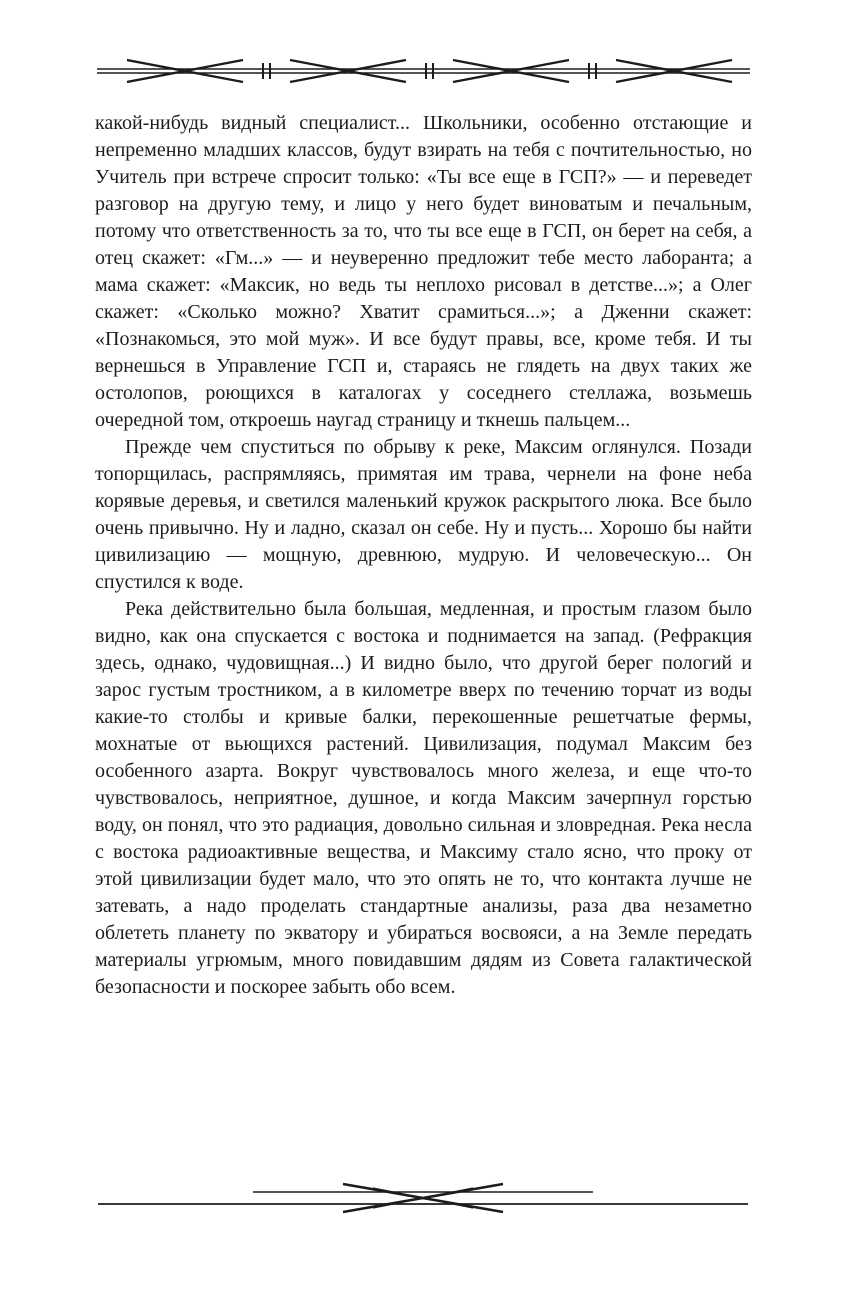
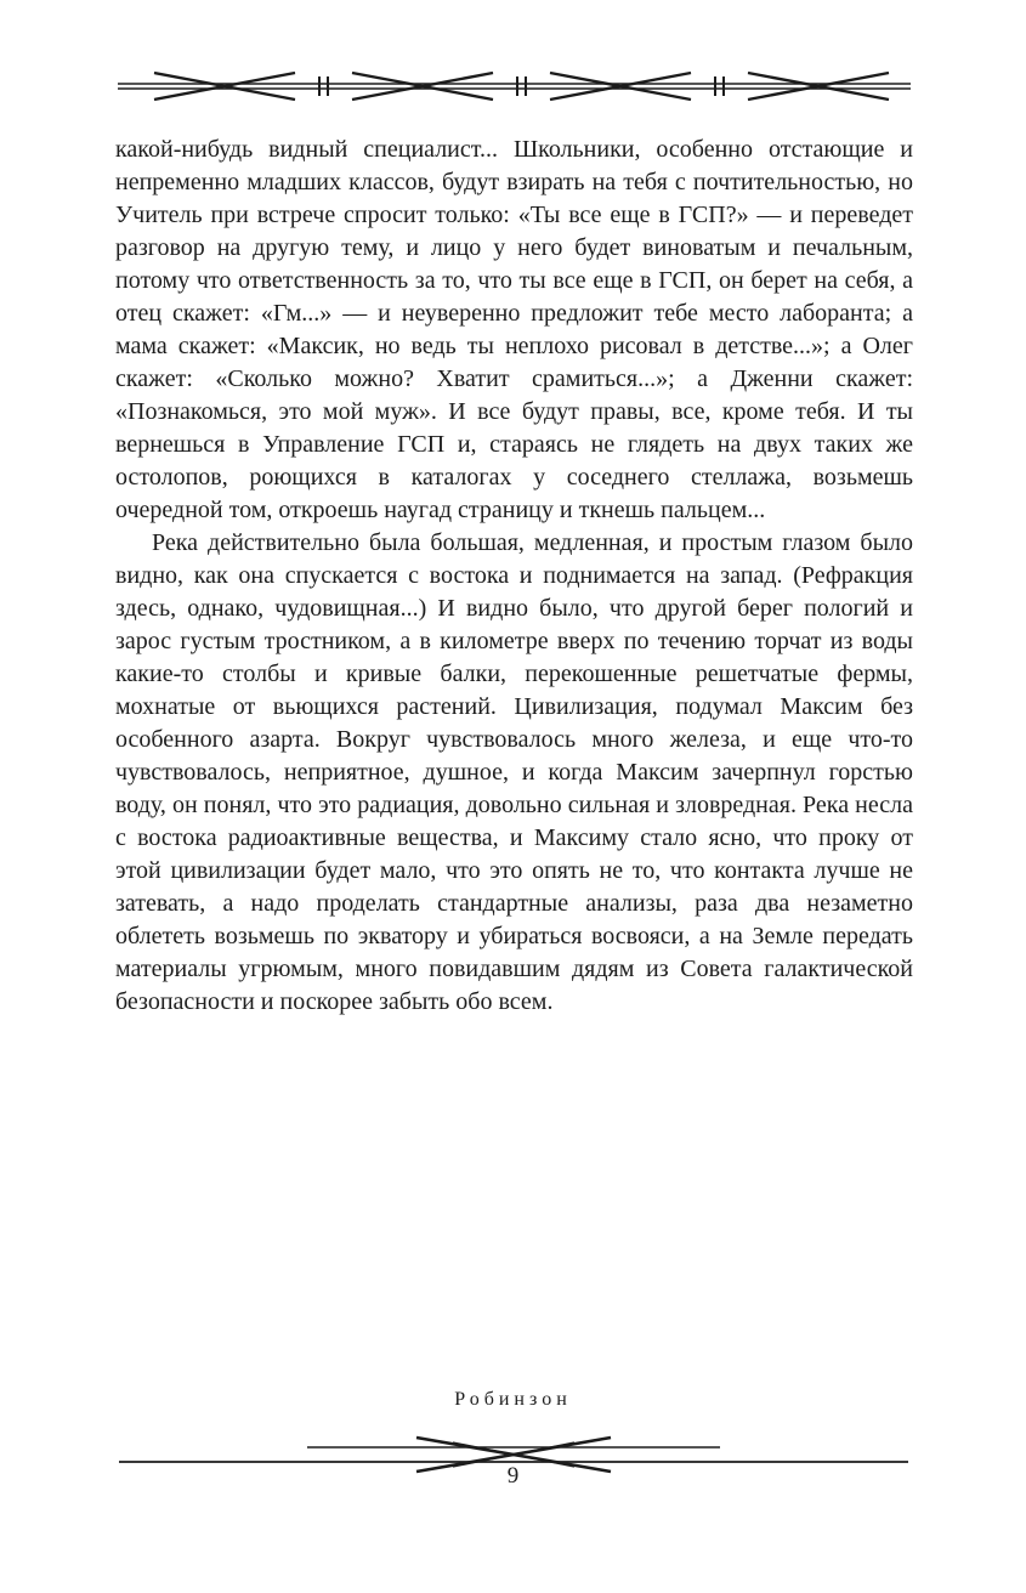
  какой-нибудь видный специалист... Школьники, особенно отстающие и непременно младших классов, будут взирать на тебя с почтительностью, но Учитель при встрече спросит только: «Ты все еще в ГСП?» — и переведет разговор на другую тему, и лицо у него будет виноватым и печальным, потому что ответственность за то, что ты все еще в ГСП, он берет на себя, а отец скажет: «Гм...» — и неуверенно предложит тебе место лаборанта; а мама скажет: «Максик, но ведь ты неплохо рисовал в детстве...»; а Олег скажет: «Сколько можно? Хватит срамиться...»; а Дженни скажет: «Познакомься, это мой муж». И все будут правы, все, кроме тебя. И ты вернешься в Управление ГСП и, стараясь не глядеть на двух таких же остолопов, роющихся в каталогах у соседнего стеллажа, возьмешь очередной том, откроешь наугад страницу и ткнешь пальцем...
- Прежде чем спуститься по обрыву к реке, Максим оглянулся. Позади топорщилась, распрямляясь, примятая им трава, чернели на фоне неба корявые деревья, и светился маленький кружок раскрытого люка. Все было очень привычно. Ну и ладно, сказал он себе. Ну и пусть... Хорошо бы найти цивилизацию — мощную, древнюю, мудрую. И человеческую... Он спустился к воде.
- Река действительно была большая, медленная, и простым глазом было видно, как она спускается с востока и поднимается на запад. (Рефракция здесь, однако, чудовищная...) И видно было, что другой берег пологий и зарос густым тростником, а в километре вверх по течению торчат из воды какие-то столбы и кривые балки, перекошенные решетчатые фермы, мохнатые от вьющихся растений. Цивилизация, подумал Максим без особенного азарта. Вокруг чувствовалось много железа, и еще что-то чувствовалось, неприятное, душное, и когда Максим зачерпнул горстью воду, он понял, что это радиация, довольно сильная и зловредная. Река несла с востока радиоактивные вещества, и Максиму стало ясно, что проку от этой цивилизации будет мало, что это опять не то, что контакта лучше не затевать, а надо проделать стандартные анализы, раза два незаметно облететь планету по экватору и убираться восвояси, а на Земле передать материалы угрюмым, много повидавшим дядям из Совета галактической безопасности и поскорее забыть обо всем.
+ Река действительно была большая, медленная, и простым глазом было видно, как она спускается с востока и поднимается на запад. (Рефракция здесь, однако, чудовищная...) И видно было, что другой берег пологий и зарос густым тростником, а в километре вверх по течению торчат из воды какие-то столбы и кривые балки, перекошенные решетчатые фермы, мохнатые от вьющихся растений. Цивилизация, подумал Максим без особенного азарта. Вокруг чувствовалось много железа, и еще что-то чувствовалось, неприятное, душное, и когда Максим зачерпнул горстью воду, он понял, что это радиация, довольно сильная и зловредная. Река несла с востока радиоактивные вещества, и Максиму стало ясно, что проку от этой цивилизации будет мало, что это опять не то, что контакта лучше не затевать, а надо проделать стандартные анализы, раза два незаметно облететь возьмешь по экватору и убираться восвояси, а на Земле передать материалы угрюмым, много повидавшим дядям из Совета галактической безопасности и поскорее забыть обо всем.
+ Робинзон
+ 9
